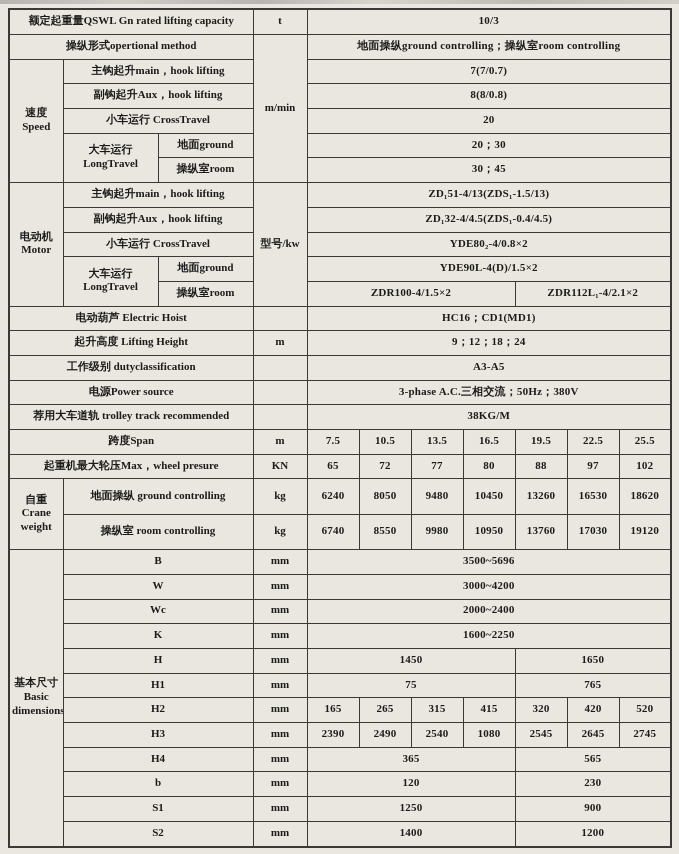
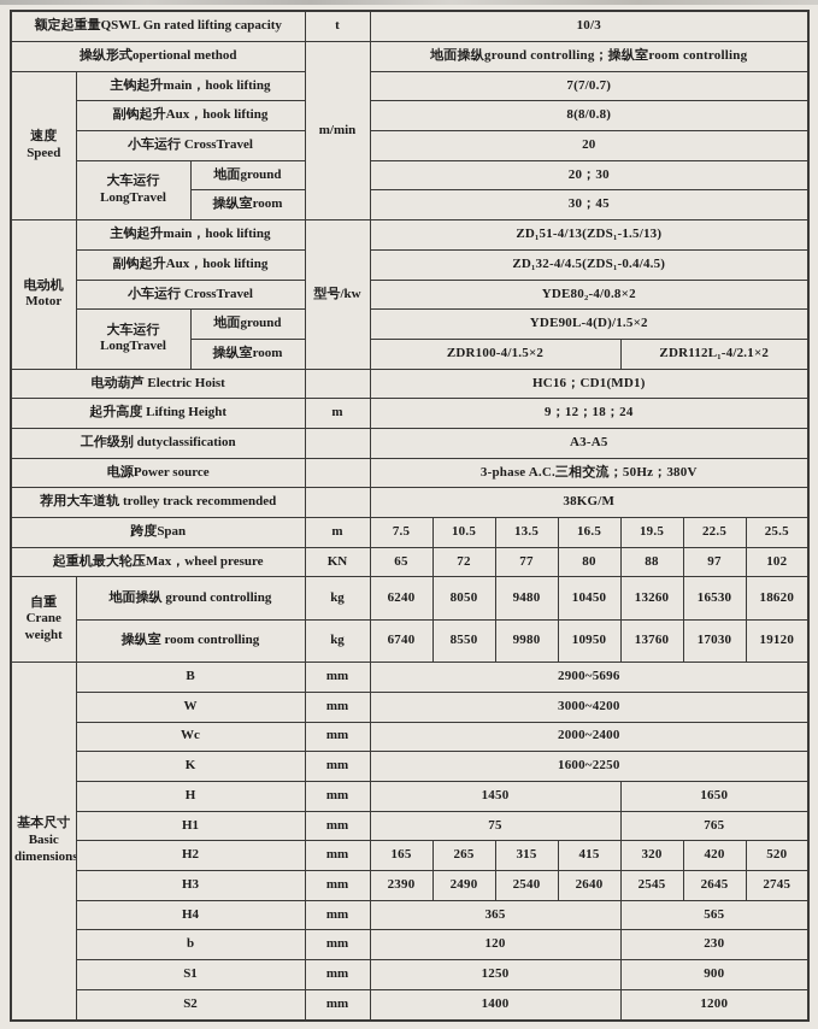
  额定起重量QSWL Gn rated lifting capacity	t	10/3
  操纵形式opertional method	m/min	地面操纵ground controlling；操纵室room controlling
  速度 Speed	主钩起升main，hook lifting	7(7/0.7)
  副钩起升Aux，hook lifting	8(8/0.8)
  小车运行 CrossTravel	20
  大车运行 LongTravel	地面ground	20；30
  操纵室room	30；45
  电动机 Motor	主钩起升main，hook lifting	型号/kw	ZD₁51-4/13(ZDS₁-1.5/13)
  副钩起升Aux，hook lifting	ZD₁32-4/4.5(ZDS₁-0.4/4.5)
  小车运行 CrossTravel	YDE80₂-4/0.8×2
  大车运行 LongTravel	地面ground	YDE90L-4(D)/1.5×2
  操纵室room	ZDR100-4/1.5×2	ZDR112L₁-4/2.1×2
  电动葫芦 Electric Hoist		HC16；CD1(MD1)
  起升高度 Lifting Height	m	9；12；18；24
  工作级别 dutyclassification		A3-A5
  电源Power source		3-phase A.C.三相交流；50Hz；380V
  荐用大车道轨 trolley track recommended		38KG/M
  跨度Span	m	7.5	10.5	13.5	16.5	19.5	22.5	25.5
  起重机最大轮压Max，wheel presure	KN	65	72	77	80	88	97	102
  自重 Crane weight	地面操纵 ground controlling	kg	6240	8050	9480	10450	13260	16530	18620
  操纵室 room controlling	kg	6740	8550	9980	10950	13760	17030	19120
- 基本尺寸 Basic dimensions	B	mm	3500~5696
+ 基本尺寸 Basic dimensions	B	mm	2900~5696
  W	mm	3000~4200
  Wc	mm	2000~2400
  K	mm	1600~2250
  H	mm	1450	1650
  H1	mm	75	765
  H2	mm	165	265	315	415	320	420	520
- H3	mm	2390	2490	2540	1080	2545	2645	2745
+ H3	mm	2390	2490	2540	2640	2545	2645	2745
  H4	mm	365	565
  b	mm	120	230
  S1	mm	1250	900
  S2	mm	1400	1200
